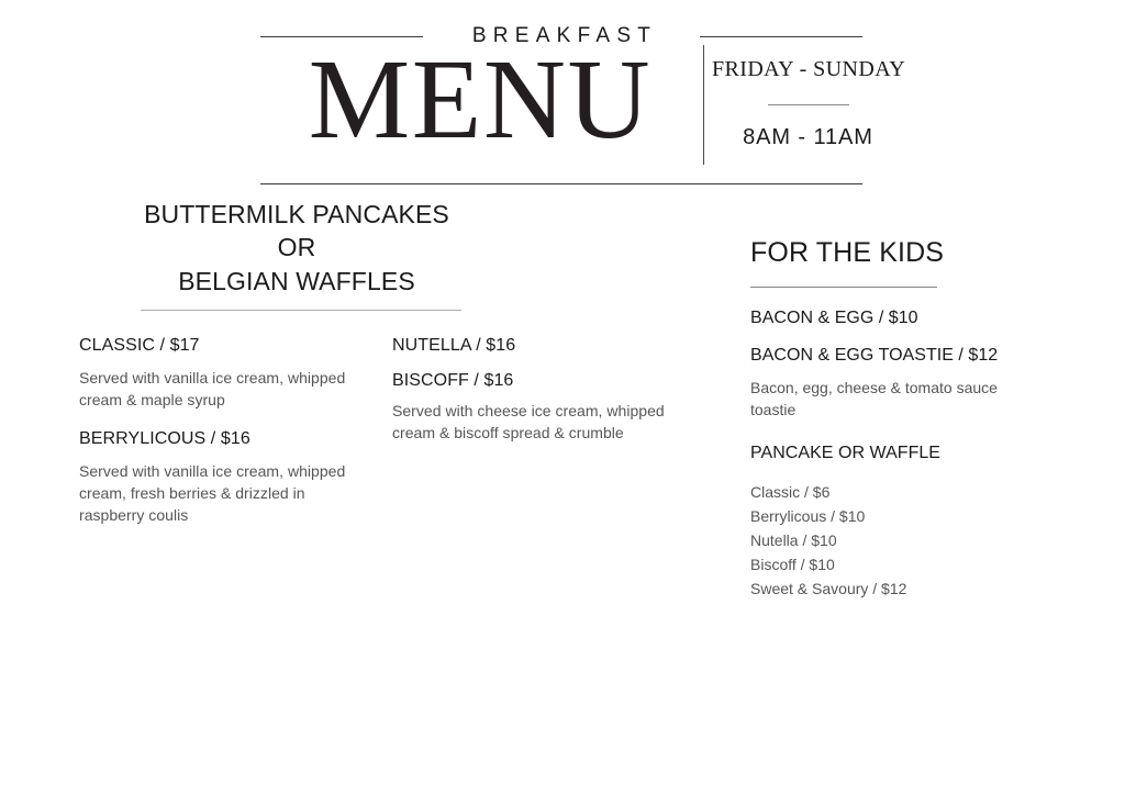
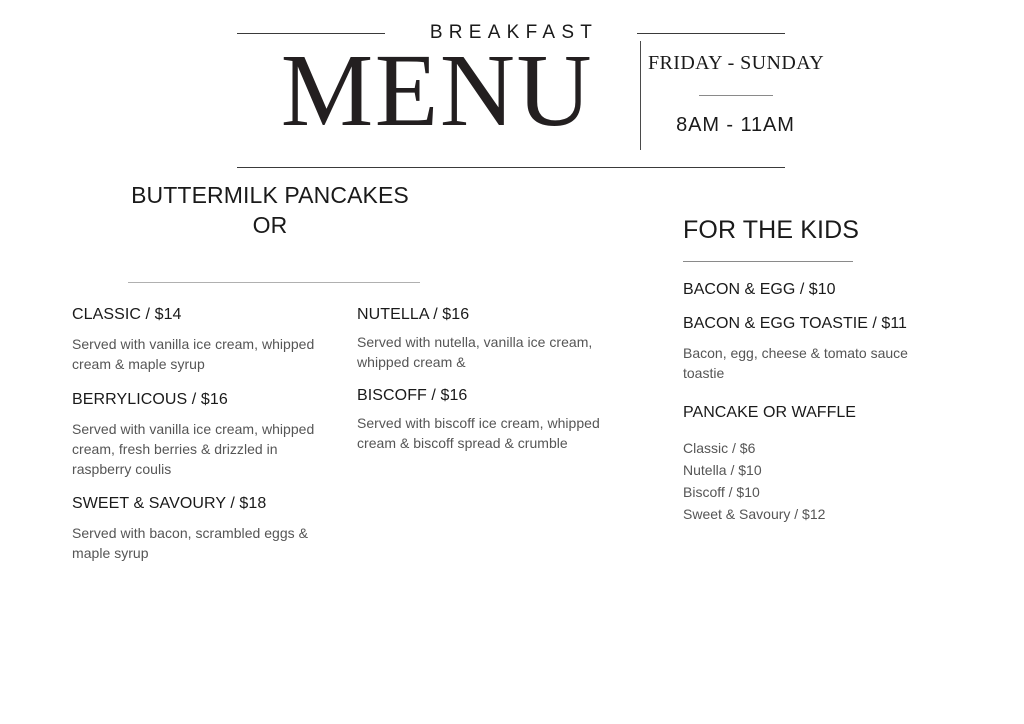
  BREAKFAST
  MENU
  FRIDAY - SUNDAY
  8AM - 11AM
  BUTTERMILK PANCAKES
  OR
- BELGIAN WAFFLES
- CLASSIC / $17
+ CLASSIC / $14
  Served with vanilla ice cream, whipped cream & maple syrup
  BERRYLICOUS / $16
  Served with vanilla ice cream, whipped cream, fresh berries & drizzled in raspberry coulis
+ SWEET & SAVOURY / $18
+ Served with bacon, scrambled eggs & maple syrup
  NUTELLA / $16
+ Served with nutella, vanilla ice cream, whipped cream &
  BISCOFF / $16
- Served with cheese ice cream, whipped cream & biscoff spread & crumble
+ Served with biscoff ice cream, whipped cream & biscoff spread & crumble
  FOR THE KIDS
  BACON & EGG / $10
- BACON & EGG TOASTIE / $12
+ BACON & EGG TOASTIE / $11
  Bacon, egg, cheese & tomato sauce toastie
  PANCAKE OR WAFFLE
  Classic / $6
- Berrylicous / $10
  Nutella / $10
  Biscoff / $10
  Sweet & Savoury / $12
